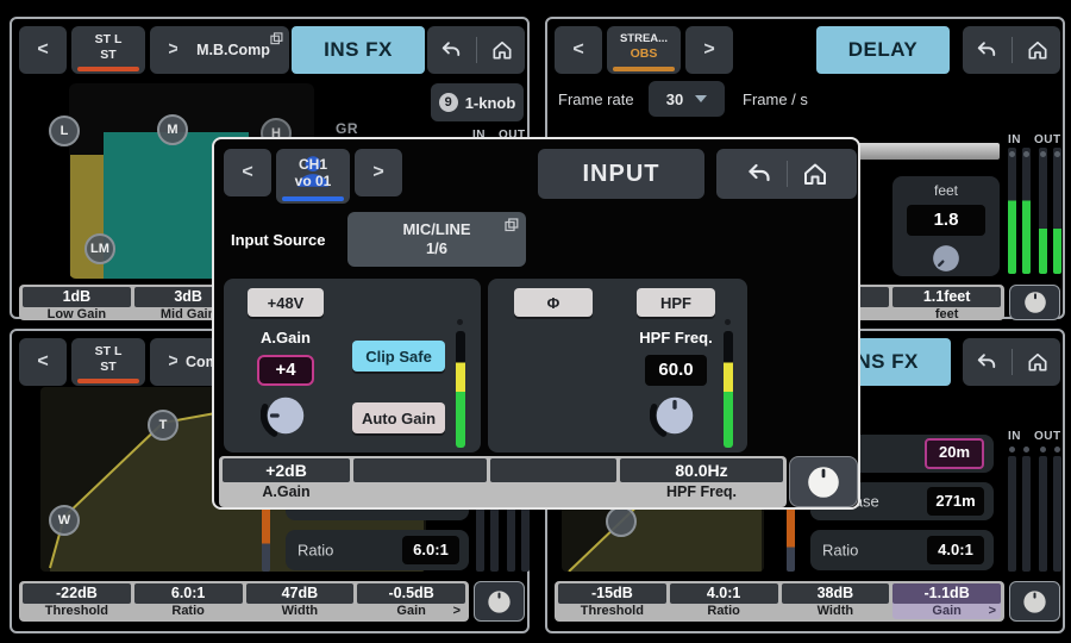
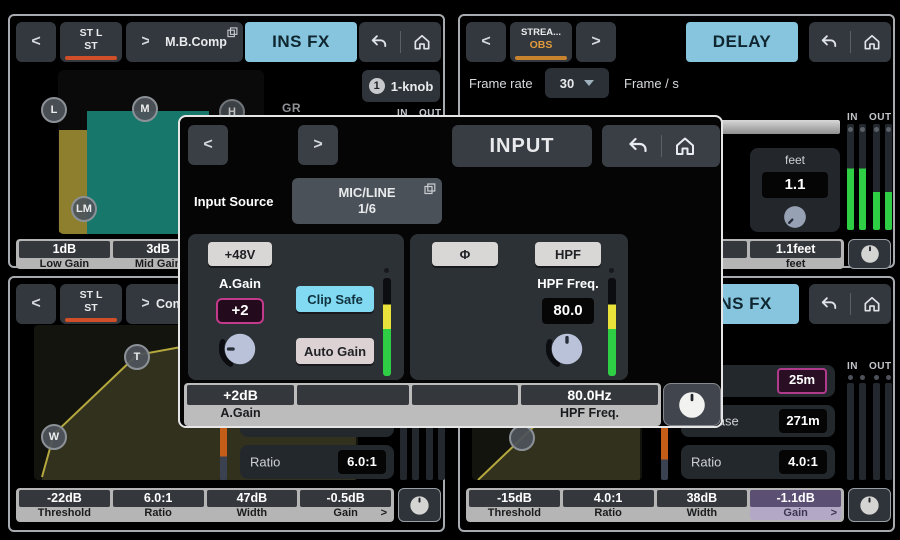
  <
  ST L
  ST
  >
  M.B.Comp
  INS FX
  L
  M
  H
  LM
  GR
- 9
+ 1
  1-knob
  IN
  OUT
  1dB
  Low Gain
  3dB
  Mid Gai
  <
  STREA...
  OBS
  >
  DELAY
  Frame rate
  30
  Frame / s
  feet
- 1.8
+ 1.1
  IN
  OUT
  1.1feet
  feet
  <
  ST L
  ST
  >
  T
  W
  Ratio
  6.0:1
  -22dB
  Threshold
  6.0:1
  Ratio
  47dB
  Width
  -0.5dB
  Gain
  >
  NS FX
- 20m
+ 25m
  271m
  Ratio
  4.0:1
  IN
  OUT
  -15dB
  Threshold
  4.0:1
  Ratio
  38dB
  Width
  -1.1dB
  Gain
  >
  <
- CH1
- vo 01
  >
  INPUT
  Input Source
  MIC/LINE
  1/6
  +48V
  A.Gain
- +4
+ +2
  Clip Safe
  Auto Gain
  Φ
  HPF
  HPF Freq.
- 60.0
+ 80.0
  +2dB
  A.Gain
  80.0Hz
  HPF Freq.
